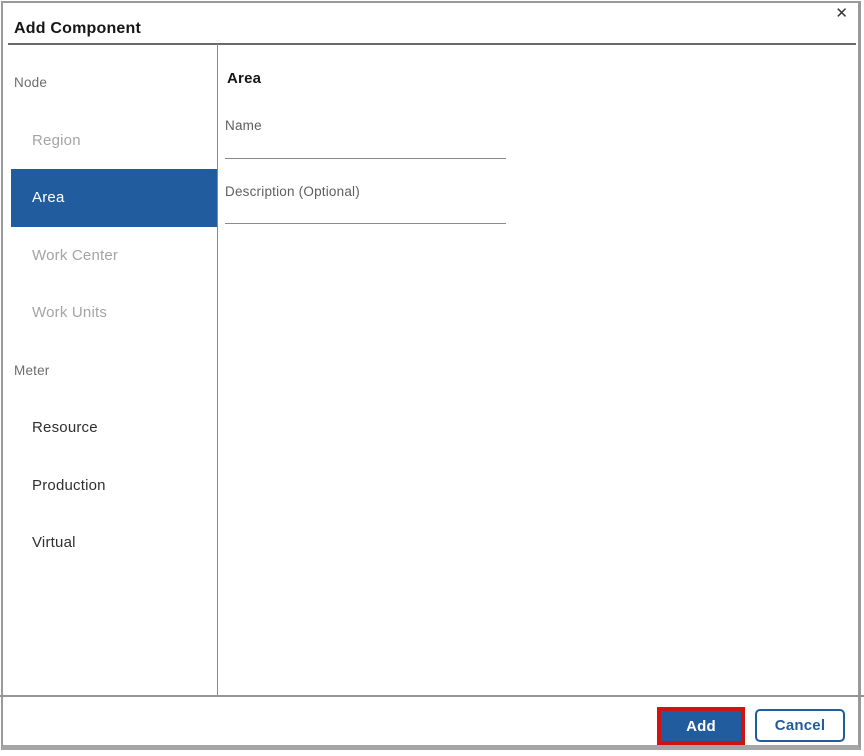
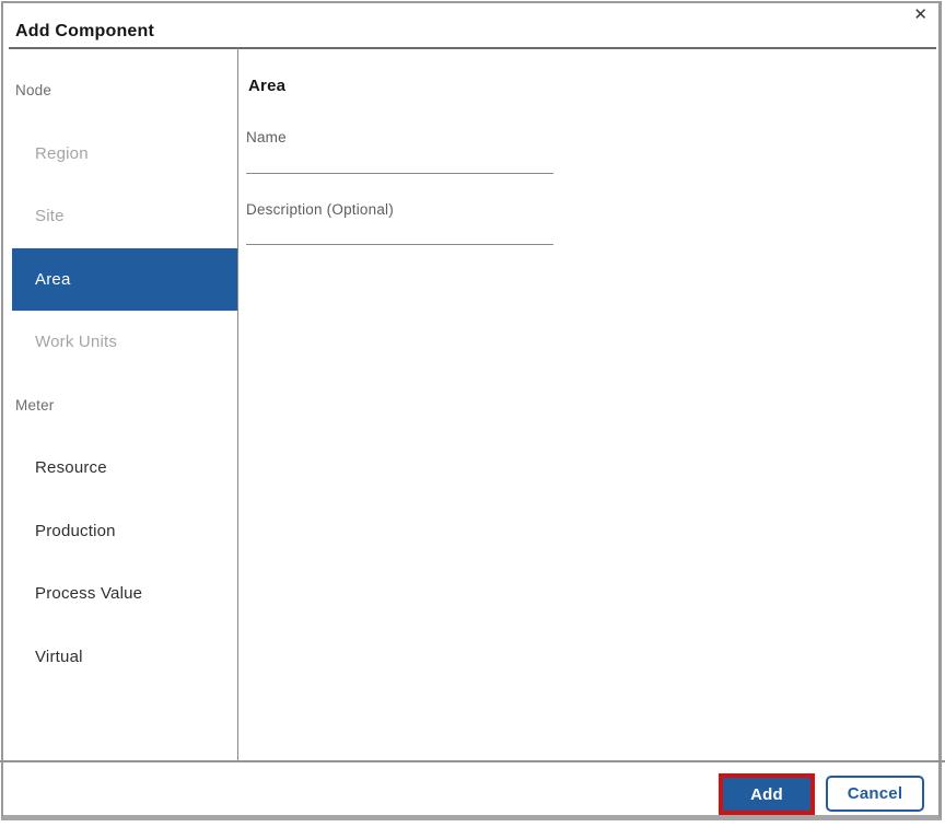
  Add Component
  ✕
  Node
  Region
+ Site
  Area
- Work Center
  Work Units
  Meter
  Resource
  Production
+ Process Value
  Virtual
  Area
  Name
  Description (Optional)
  Add
  Cancel
